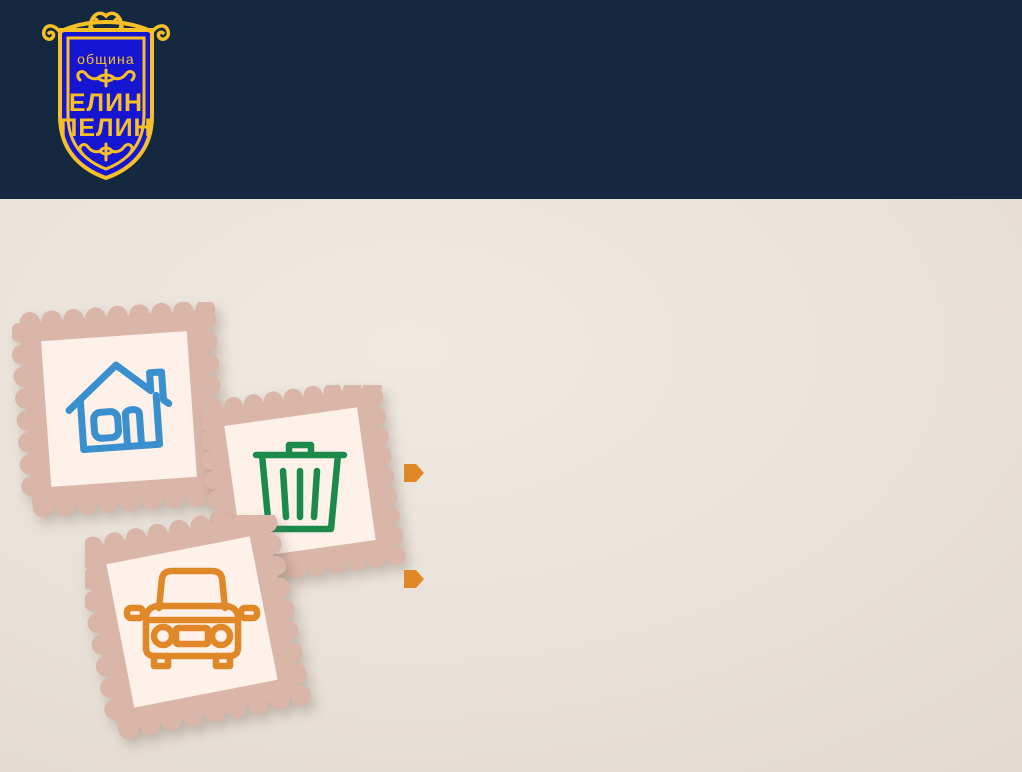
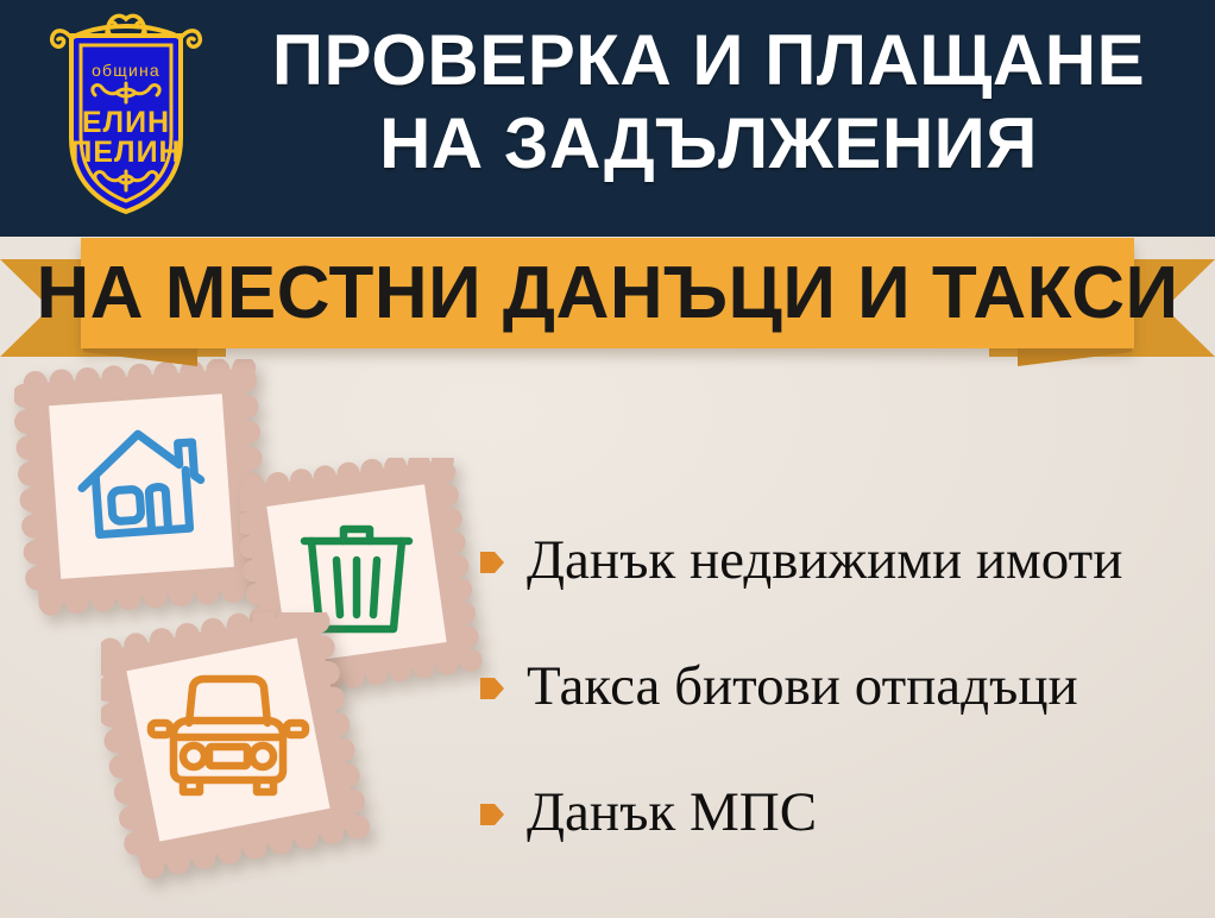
  община
  ЕЛИН
  ПЕЛИН
+ ПРОВЕРКА И ПЛАЩАНЕ
+ НА ЗАДЪЛЖЕНИЯ
+ НА МЕСТНИ ДАНЪЦИ И ТАКСИ
+ Данък недвижими имоти
+ Такса битови отпадъци
+ Данък МПС
